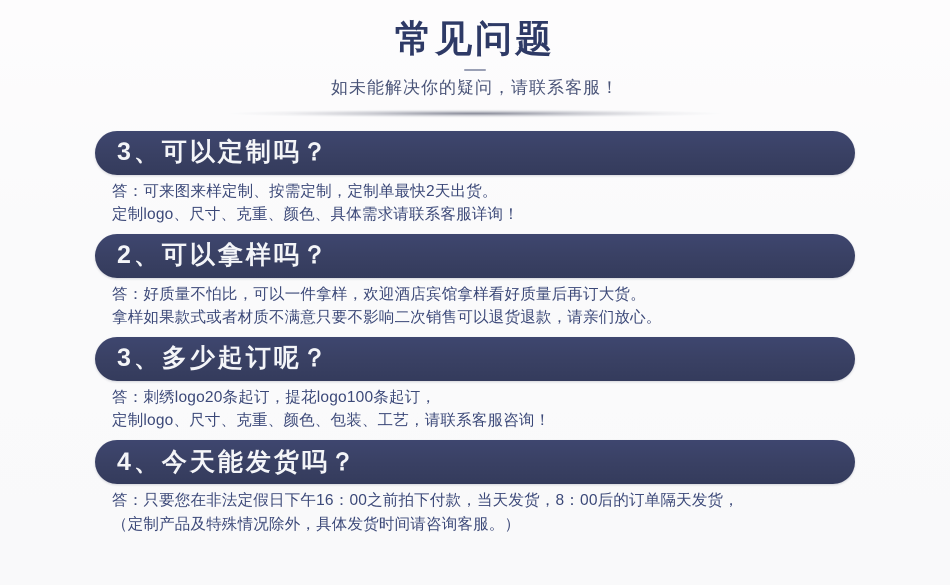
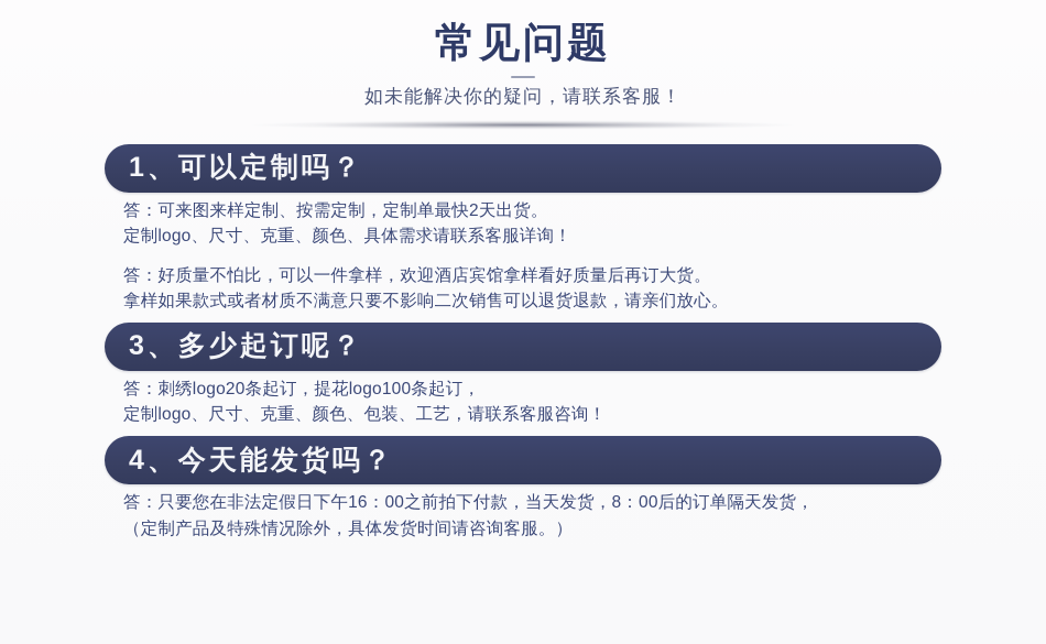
  常见问题
  如未能解决你的疑问，请联系客服！
- 3、可以定制吗？
+ 1、可以定制吗？
  答：可来图来样定制、按需定制，定制单最快2天出货。
  定制logo、尺寸、克重、颜色、具体需求请联系客服详询！
- 2、可以拿样吗？
  答：好质量不怕比，可以一件拿样，欢迎酒店宾馆拿样看好质量后再订大货。
  拿样如果款式或者材质不满意只要不影响二次销售可以退货退款，请亲们放心。
  3、多少起订呢？
  答：刺绣logo20条起订，提花logo100条起订，
  定制logo、尺寸、克重、颜色、包装、工艺，请联系客服咨询！
  4、今天能发货吗？
  答：只要您在非法定假日下午16：00之前拍下付款，当天发货，8：00后的订单隔天发货，
  （定制产品及特殊情况除外，具体发货时间请咨询客服。）
